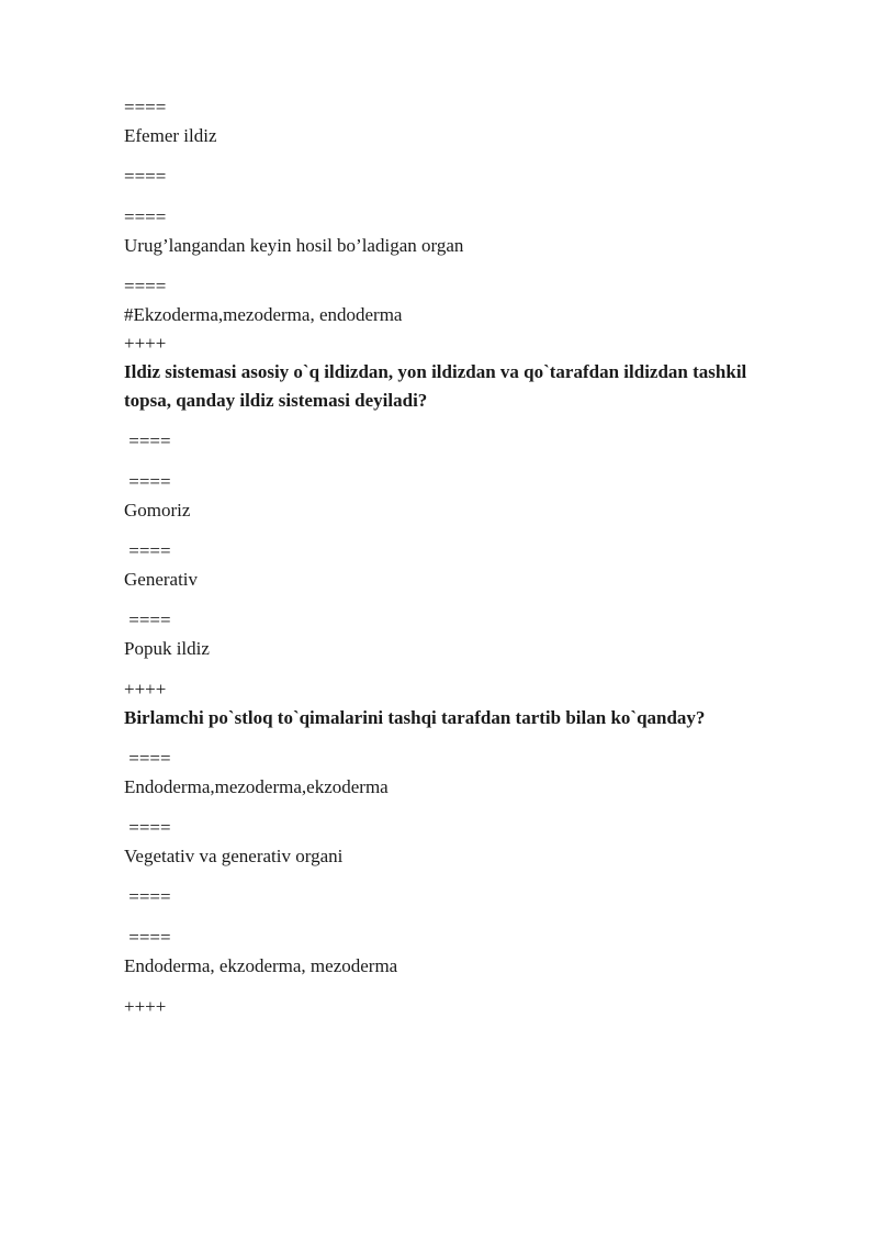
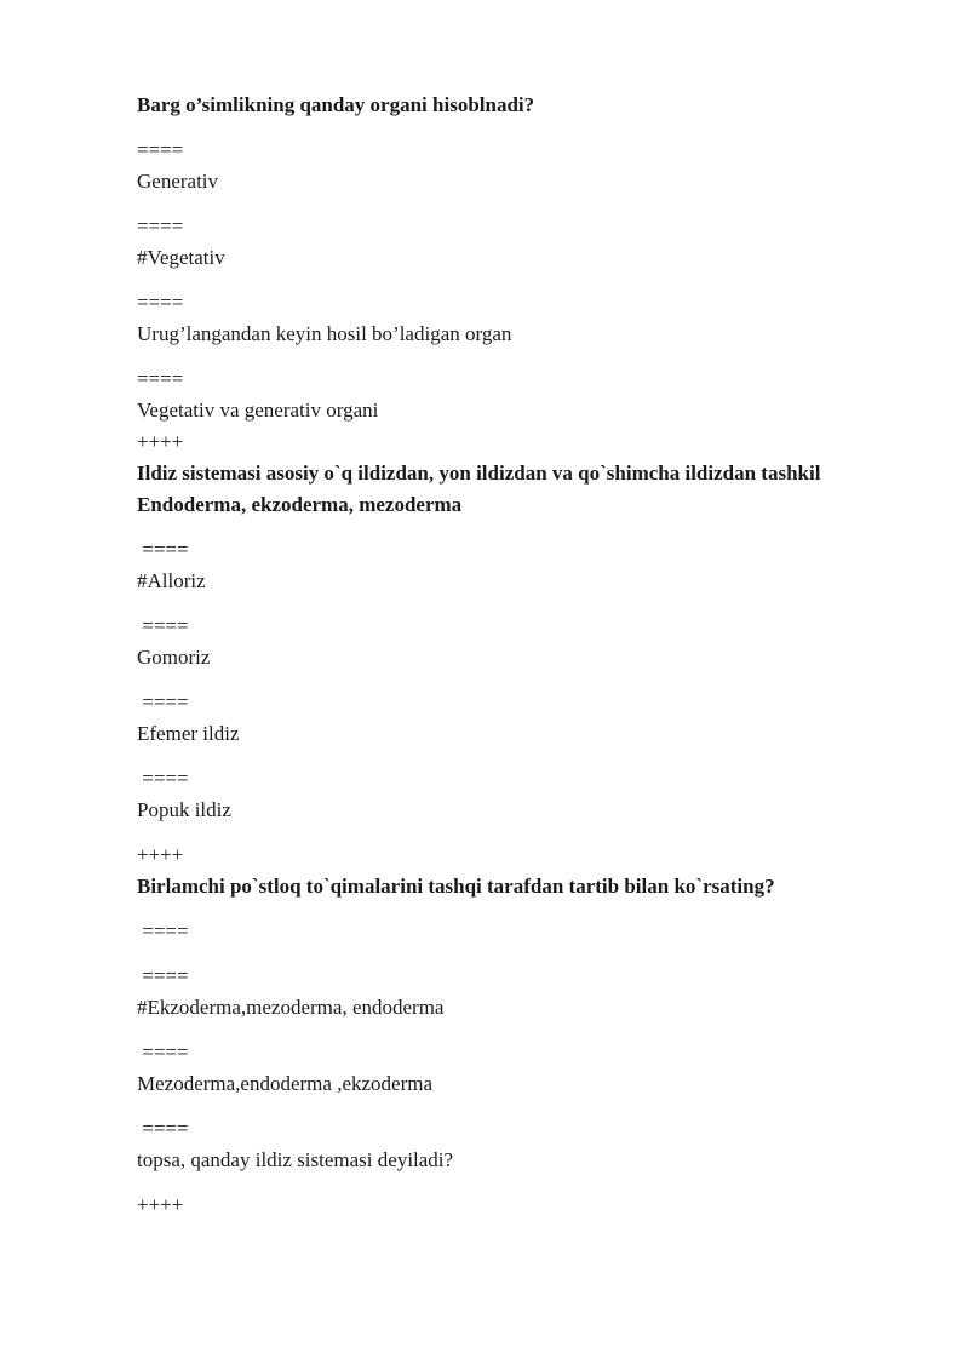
+ Barg o’simlikning qanday organi hisoblnadi?
  ====
- Efemer ildiz
+ Generativ
  ====
+ #Vegetativ
  ====
  Urug’langandan keyin hosil bo’ladigan organ
  ====
- #Ekzoderma,mezoderma, endoderma
+ Vegetativ va generativ organi
  ++++
- Ildiz sistemasi asosiy o`q ildizdan, yon ildizdan va qo`tarafdan ildizdan tashkil
+ Ildiz sistemasi asosiy o`q ildizdan, yon ildizdan va qo`shimcha ildizdan tashkil
- topsa, qanday ildiz sistemasi deyiladi?
+ Endoderma, ekzoderma, mezoderma
  ====
+ #Alloriz
  ====
  Gomoriz
  ====
- Generativ
+ Efemer ildiz
  ====
  Popuk ildiz
  ++++
- Birlamchi po`stloq to`qimalarini tashqi tarafdan tartib bilan ko`qanday?
+ Birlamchi po`stloq to`qimalarini tashqi tarafdan tartib bilan ko`rsating?
  ====
- Endoderma,mezoderma,ekzoderma
  ====
- Vegetativ va generativ organi
+ #Ekzoderma,mezoderma, endoderma
  ====
+ Mezoderma,endoderma ,ekzoderma
  ====
- Endoderma, ekzoderma, mezoderma
+ topsa, qanday ildiz sistemasi deyiladi?
  ++++
